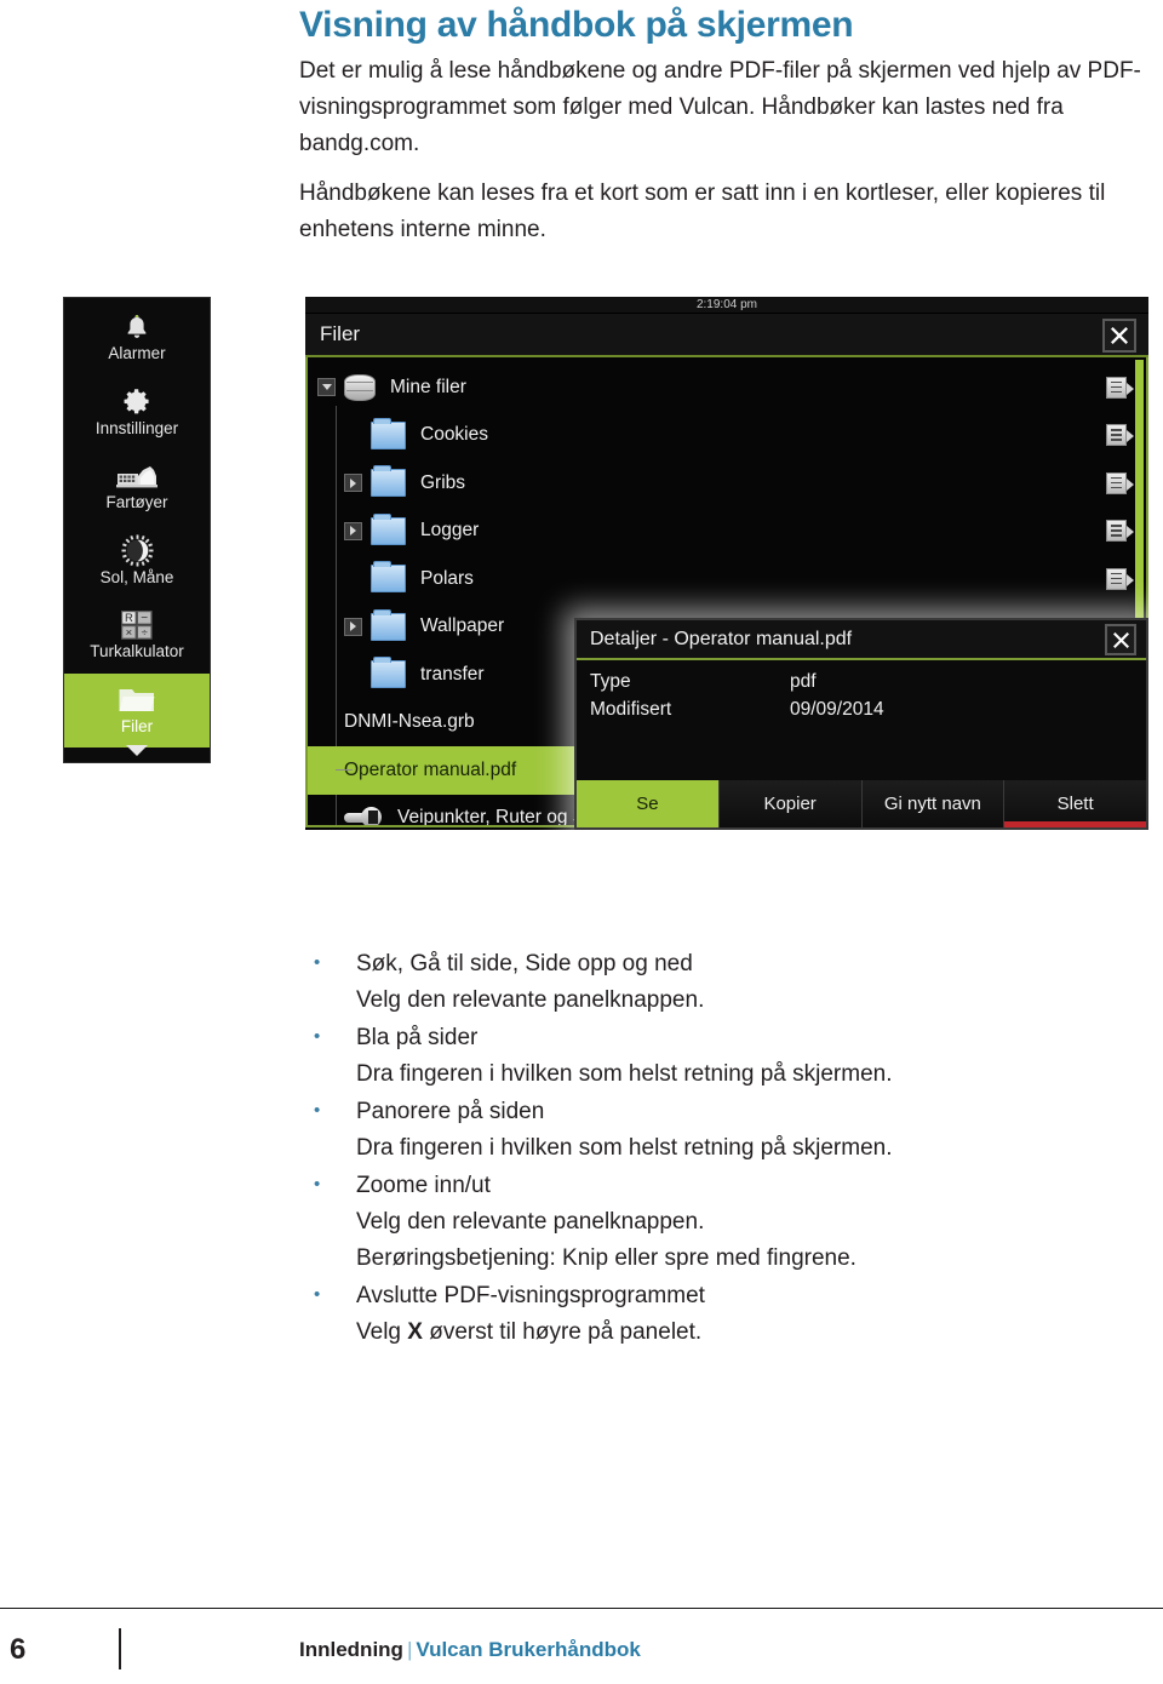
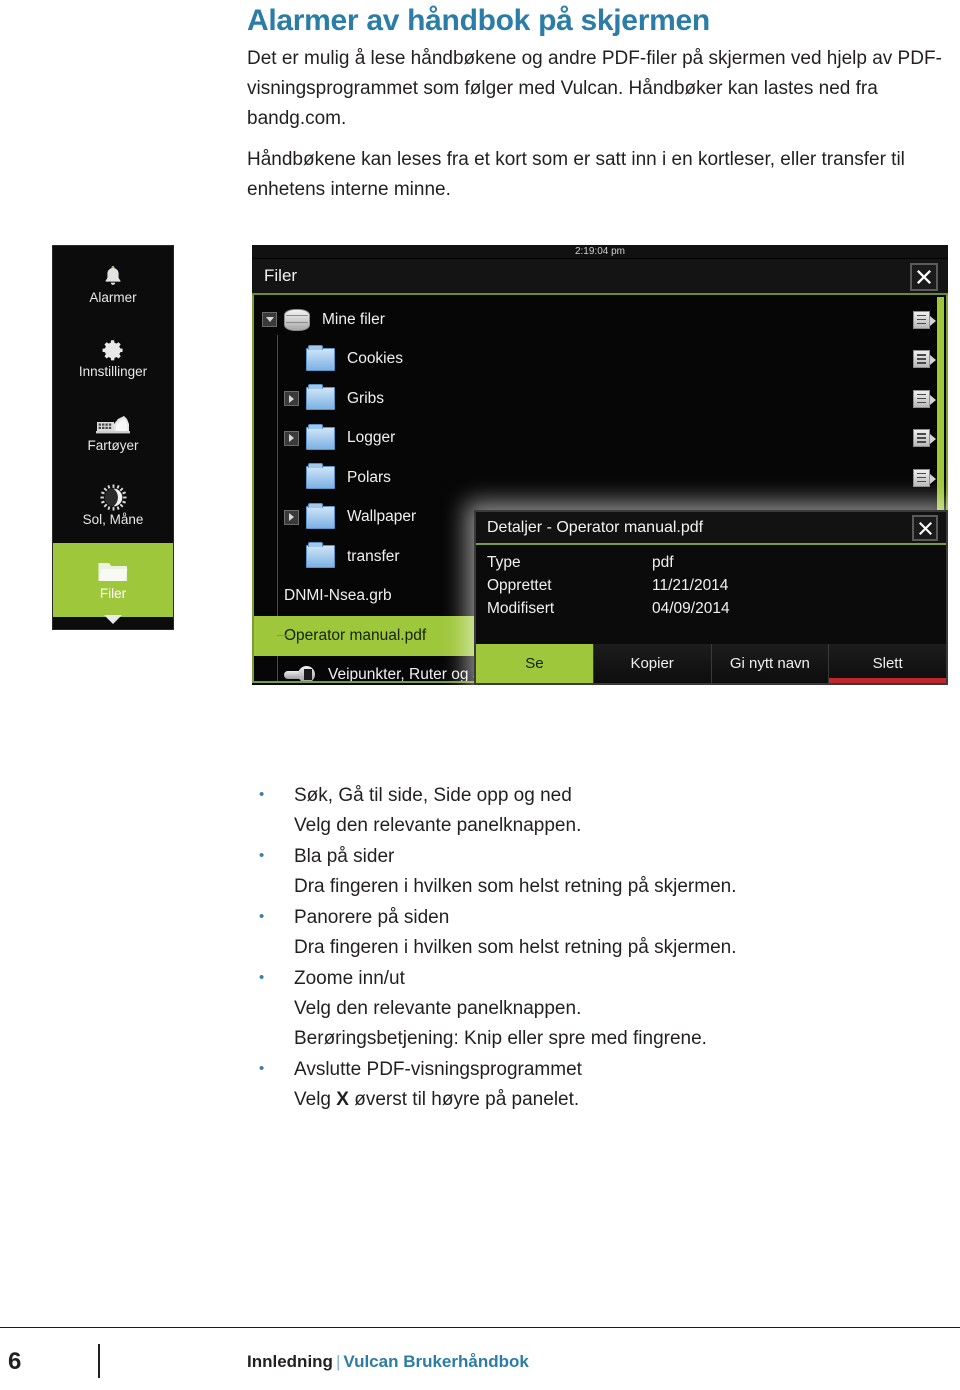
- Visning av håndbok på skjermen
+ Alarmer av håndbok på skjermen
  Det er mulig å lese håndbøkene og andre PDF-filer på skjermen ved hjelp av PDF-visningsprogrammet som følger med Vulcan. Håndbøker kan lastes ned fra bandg.com.
- Håndbøkene kan leses fra et kort som er satt inn i en kortleser, eller kopieres til enhetens interne minne.
+ Håndbøkene kan leses fra et kort som er satt inn i en kortleser, eller transfer til enhetens interne minne.
  Alarmer
  Innstillinger
  Fartøyer
  Sol, Måne
- R
- −
- ×
- ÷
- Turkalkulator
  Filer
  2:19:04 pm
  Filer
  Mine filer
  Cookies
  Gribs
  Logger
  Polars
  Wallpaper
  transfer
  DNMI-Nsea.grb
  perator manual.pdf
  Veipunkter, Ruter og
  Detaljer - Operator manual.pdf
  Type
  pdf
+ Opprettet
+ 11/21/2014
  Modifisert
- 09/09/2014
+ 04/09/2014
  Se
  Kopier
  Gi nytt navn
  Slett
  Søk, Gå til side, Side opp og ned
  Velg den relevante panelknappen.
  Bla på sider
  Dra fingeren i hvilken som helst retning på skjermen.
  Panorere på siden
  Dra fingeren i hvilken som helst retning på skjermen.
  Zoome inn/ut
  Velg den relevante panelknappen.
  Berøringsbetjening: Knip eller spre med fingrene.
  Avslutte PDF-visningsprogrammet
  Velg X øverst til høyre på panelet.
  6
  Innledning | Vulcan Brukerhåndbok
